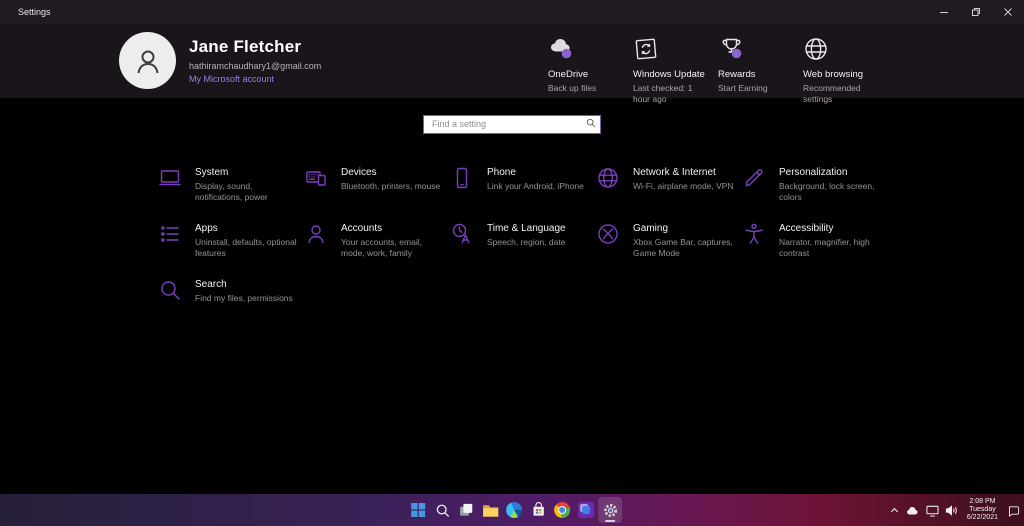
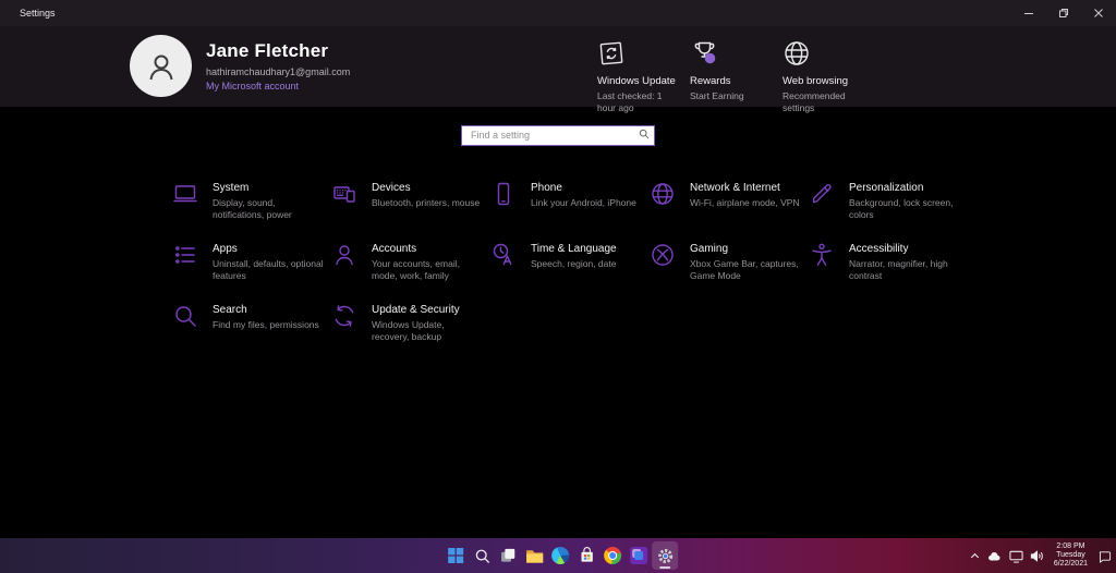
  Settings
  Jane Fletcher
  hathiramchaudhary1@gmail.com
  My Microsoft account
- OneDrive
- Back up files
  Windows Update
  Last checked: 1 hour ago
  Rewards
  Start Earning
  Web browsing
  Recommended settings
  Find a setting
  System
  Display, sound, notifications, power
  Devices
  Bluetooth, printers, mouse
  Phone
  Link your Android, iPhone
  Network & Internet
  Wi-Fi, airplane mode, VPN
  Personalization
  Background, lock screen, colors
  Apps
  Uninstall, defaults, optional features
  Accounts
  Your accounts, email, mode, work, family
  Time & Language
  Speech, region, date
  Gaming
  Xbox Game Bar, captures, Game Mode
  Accessibility
  Narrator, magnifier, high contrast
  Search
  Find my files, permissions
+ Update & Security
+ Windows Update, recovery, backup
